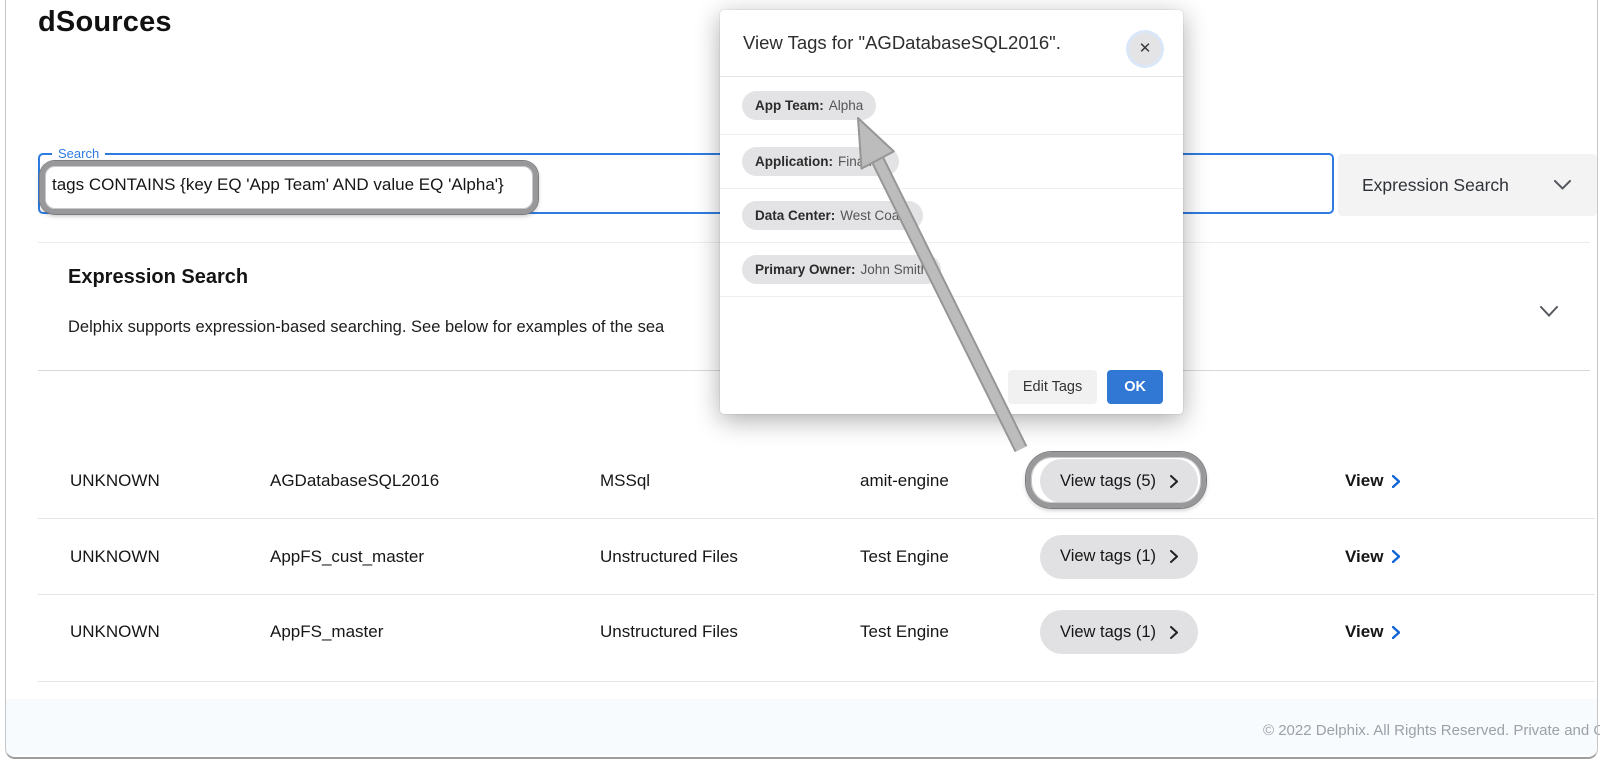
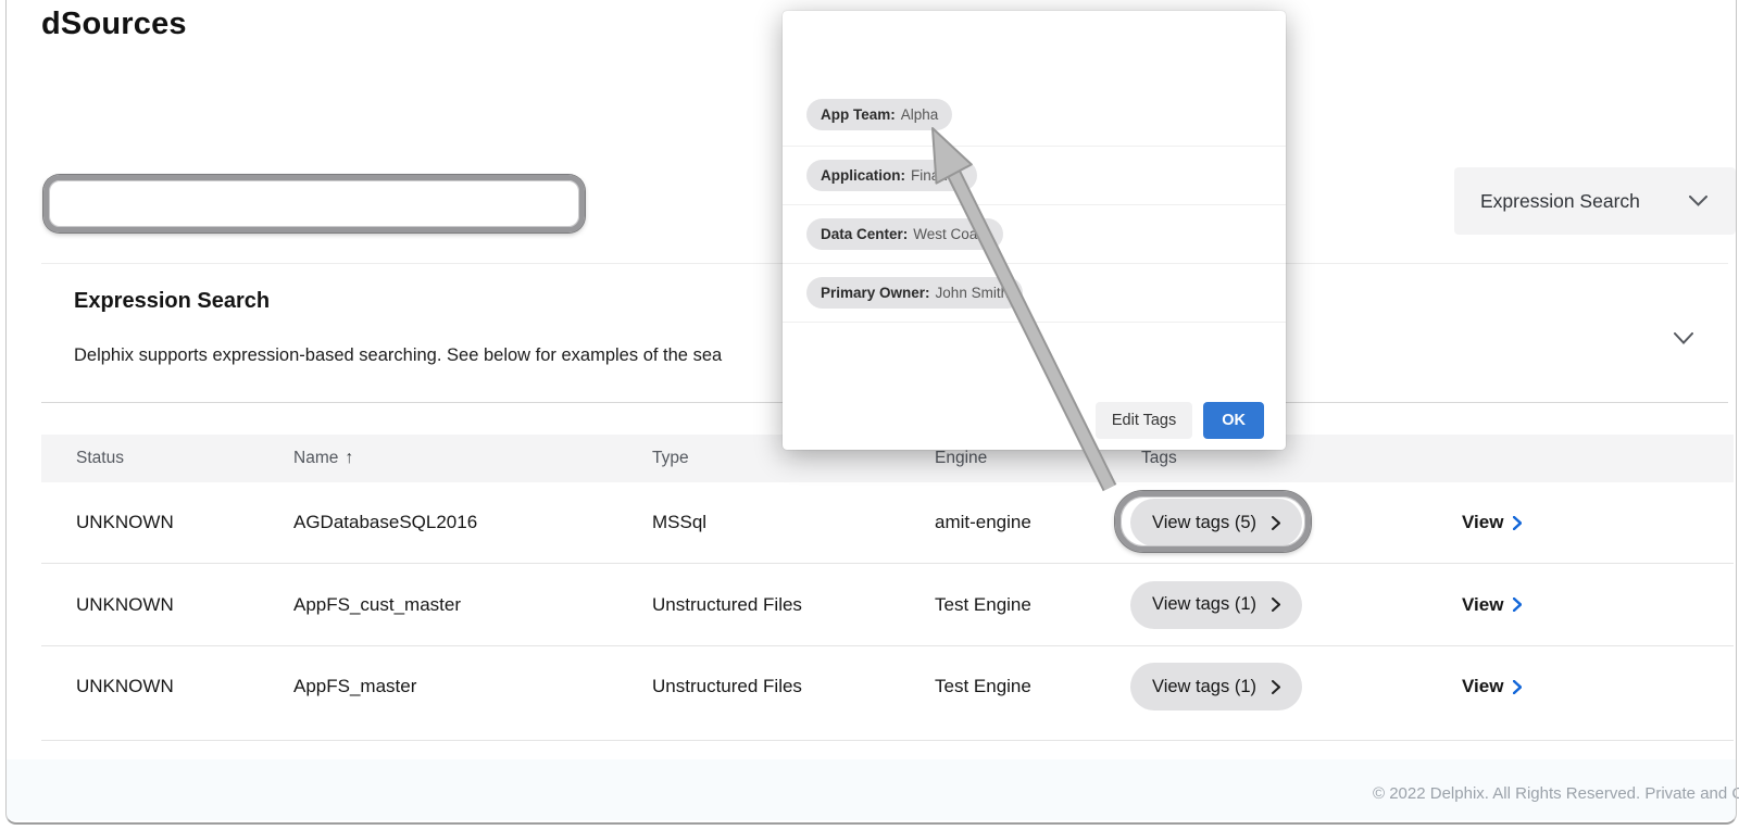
  dSources
- Search
- tags CONTAINS {key EQ 'App Team' AND value EQ 'Alpha'}
  Expression Search
  Expression Search
  Delphix supports expression-based searching. See below for examples of the sea
+ Status
+ Name ↑
+ Type
+ Engine
+ Tags
  UNKNOWN
  AGDatabaseSQL2016
  MSSql
  amit-engine
  View tags (5)
  View
  UNKNOWN
  AppFS_cust_master
  Unstructured Files
  Test Engine
  View tags (1)
  View
  UNKNOWN
  AppFS_master
  Unstructured Files
  Test Engine
  View tags (1)
  View
  © 2022 Delphix. All Rights Reserved. Private and C
- View Tags for "AGDatabaseSQL2016".
- ✕
  App Team:
  Alpha
  Application:
  Data Center:
  West Coa
  Primary Owner:
  John Smit
  Edit Tags
  OK
